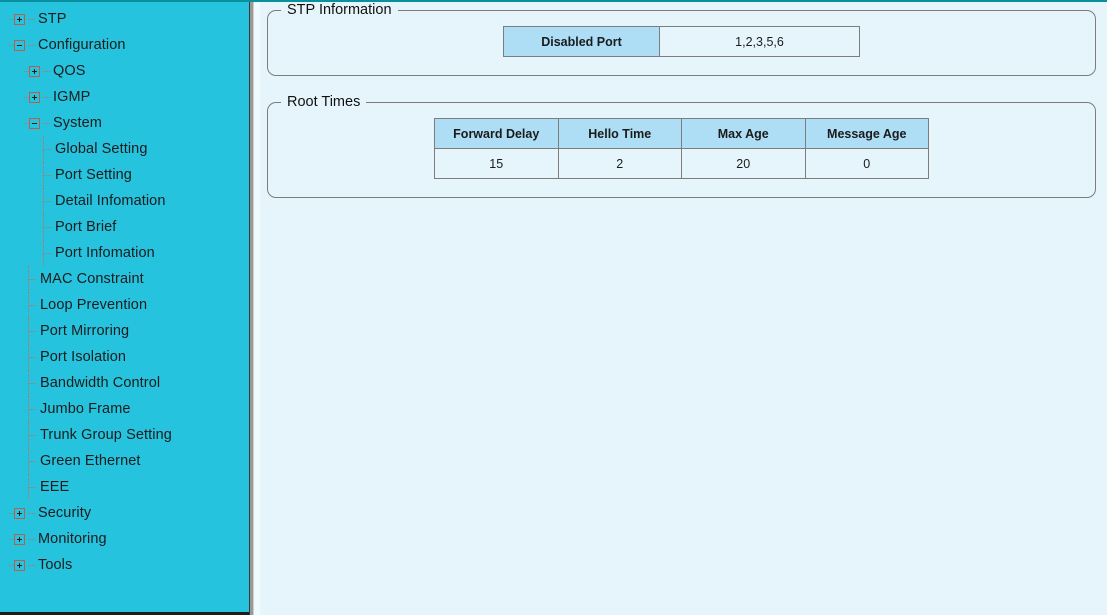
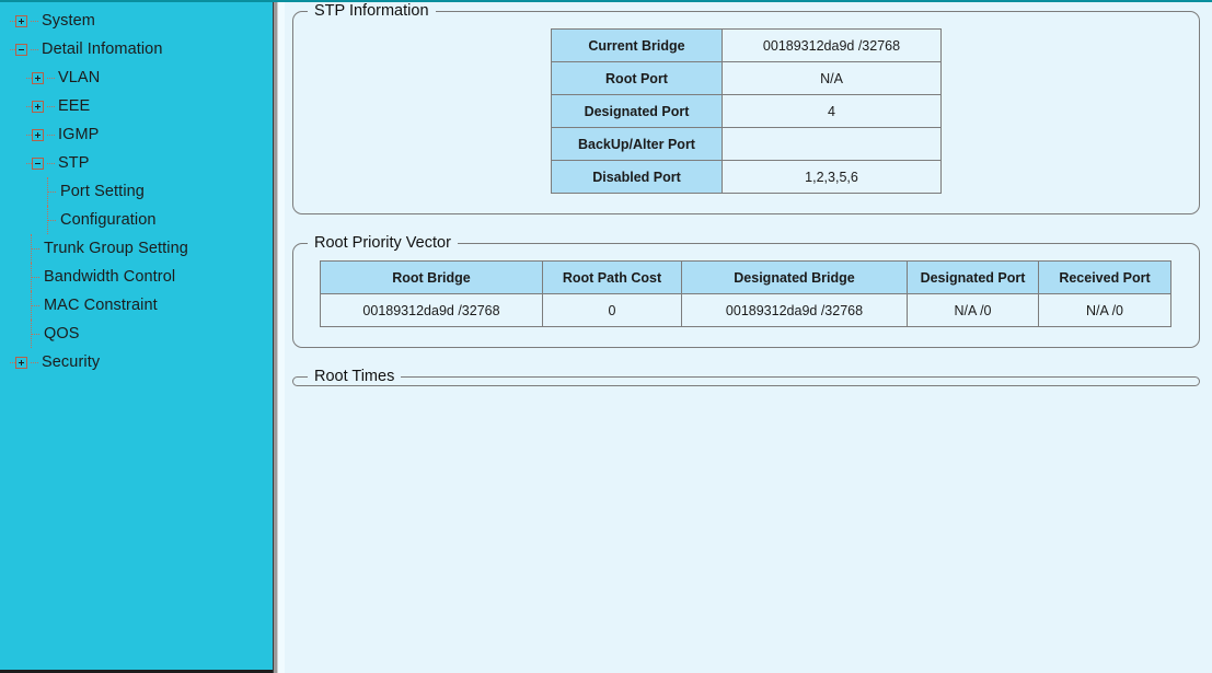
- STP
+ System
- Configuration
+ Detail Infomation
+ VLAN
- QOS
+ EEE
  IGMP
- System
+ STP
- Global Setting
  Port Setting
- Detail Infomation
+ Configuration
- Port Brief
- Port Infomation
- MAC Constraint
+ Trunk Group Setting
- Loop Prevention
- Port Mirroring
- Port Isolation
  Bandwidth Control
- Jumbo Frame
- Trunk Group Setting
+ MAC Constraint
- Green Ethernet
- EEE
+ QOS
  Security
- Monitoring
- Tools
  STP Information
+ Current Bridge	00189312da9d /32768
+ Root Port	N/A
+ Designated Port	4
+ BackUp/Alter Port
  Disabled Port	1,2,3,5,6
+ Root Priority Vector
+ Root Bridge	Root Path Cost	Designated Bridge	Designated Port	Received Port
+ 00189312da9d /32768	0	00189312da9d /32768	N/A /0	N/A /0
  Root Times
- Forward Delay	Hello Time	Max Age	Message Age
- 15	2	20	0
